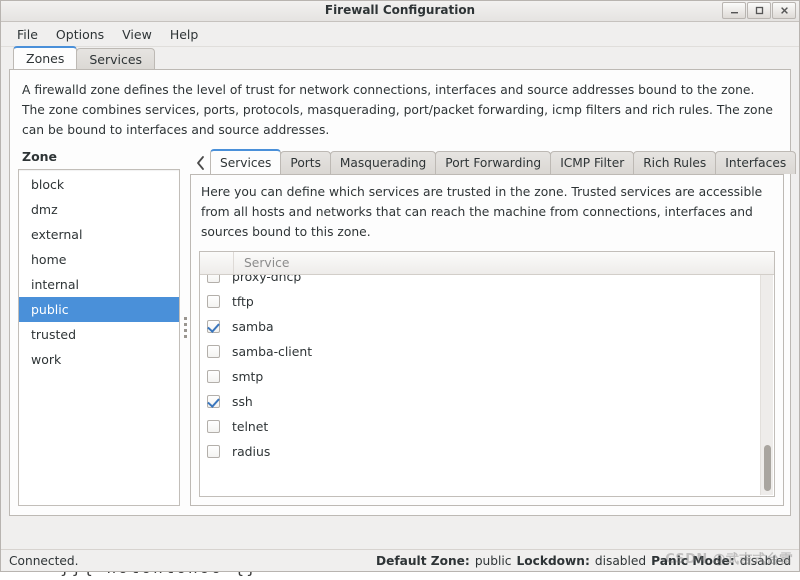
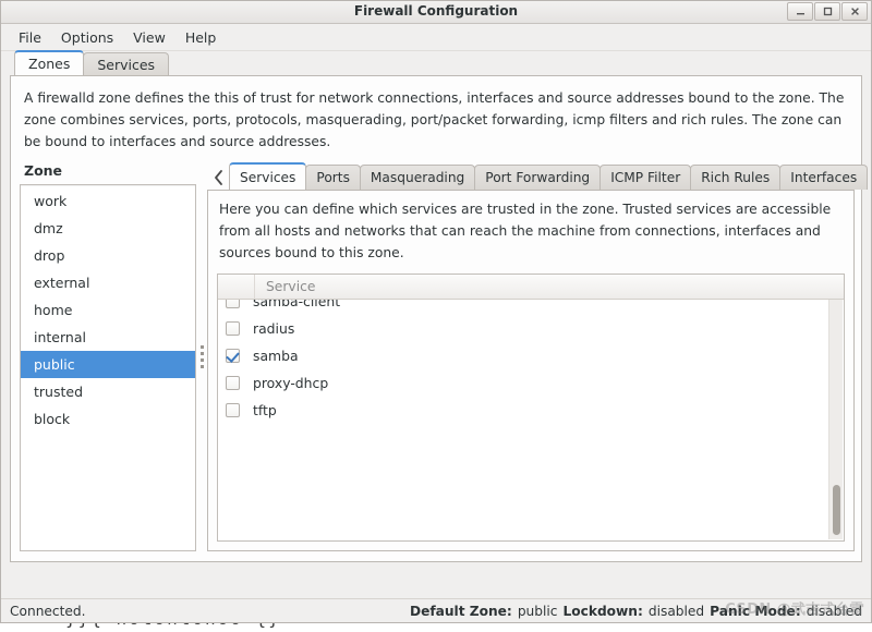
  Firewall Configuration
  File
  Options
  View
  Help
  Zones
  Services
- A firewalld zone defines the level of trust for network connections, interfaces and source addresses bound to the zone. The zone combines services, ports, protocols, masquerading, port/packet forwarding, icmp filters and rich rules. The zone can be bound to interfaces and source addresses.
+ A firewalld zone defines the this of trust for network connections, interfaces and source addresses bound to the zone. The zone combines services, ports, protocols, masquerading, port/packet forwarding, icmp filters and rich rules. The zone can be bound to interfaces and source addresses.
  Zone
- block
+ work
  dmz
+ drop
  external
  home
  internal
  public
  trusted
- work
+ block
  Services
  Ports
  Masquerading
  Port Forwarding
  ICMP Filter
  Rich Rules
  Interfaces
  Here you can define which services are trusted in the zone. Trusted services are accessible from all hosts and networks that can reach the machine from connections, interfaces and sources bound to this zone.
  Service
- proxy-dhcp
+ samba-client
- tftp
+ radius
  samba
- samba-client
+ proxy-dhcp
- smtp
- ssh
- telnet
- radius
+ tftp
  Connected.
  Default Zone:
  public
  Lockdown:
  disabled
  Panic Mode:
  disabled
  CSDN @武吉式台雷
